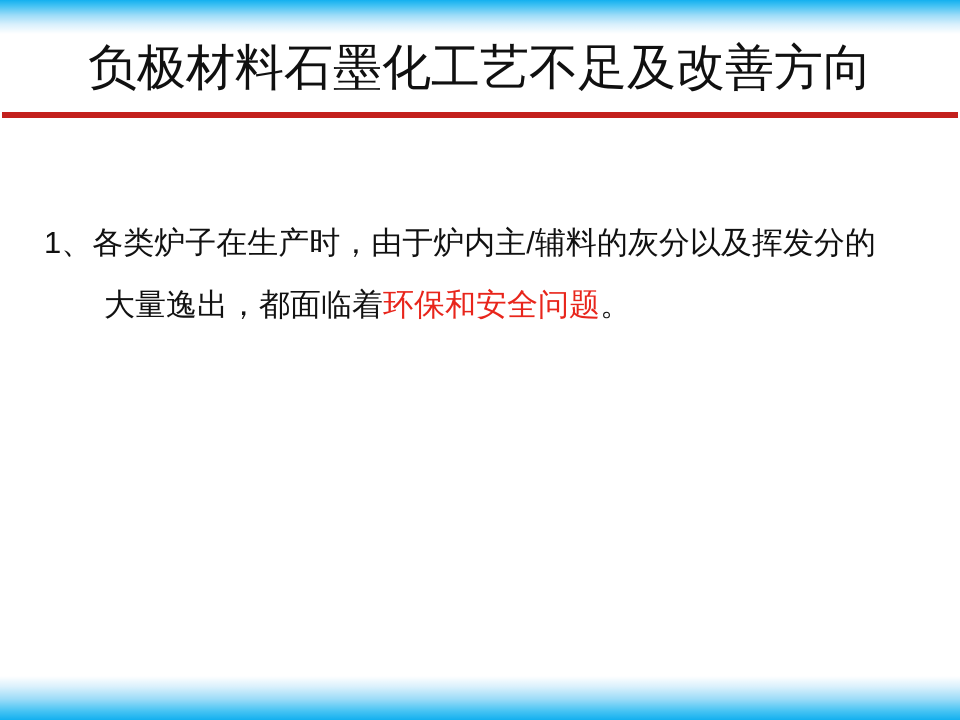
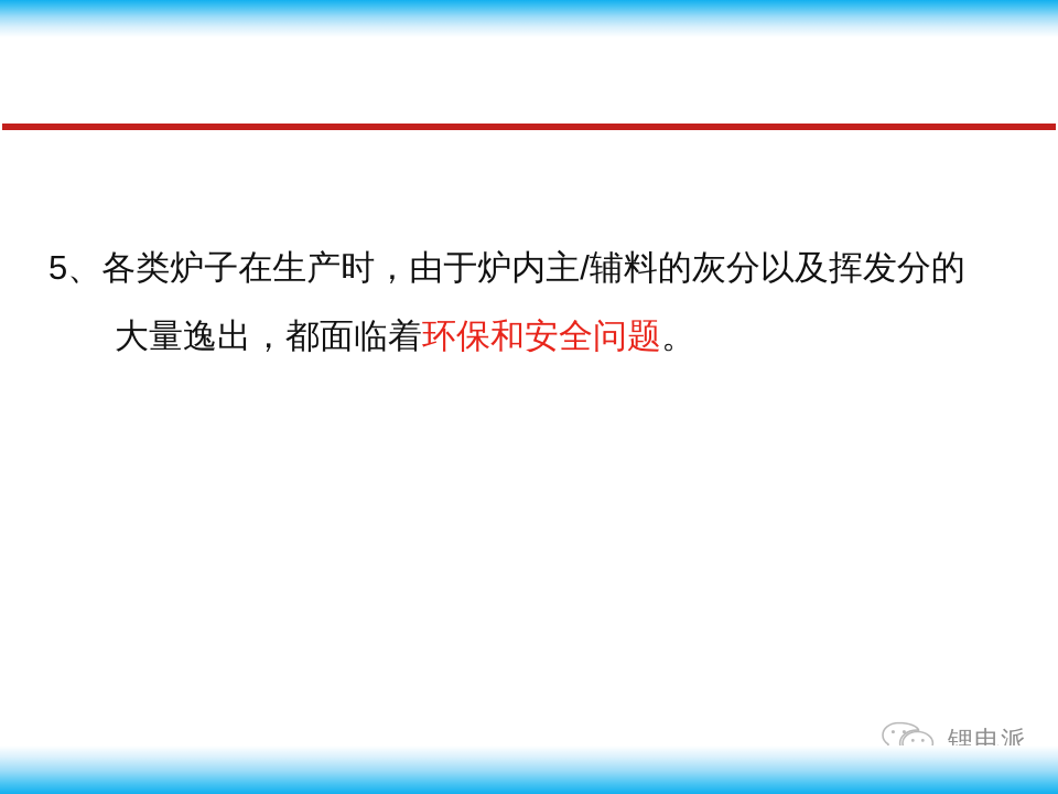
- 负极材料石墨化工艺不足及改善方向
- 1、各类炉子在生产时，由于炉内主/辅料的灰分以及挥发分的
+ 5、各类炉子在生产时，由于炉内主/辅料的灰分以及挥发分的
  大量逸出，都面临着环保和安全问题。
+ 锂电派
